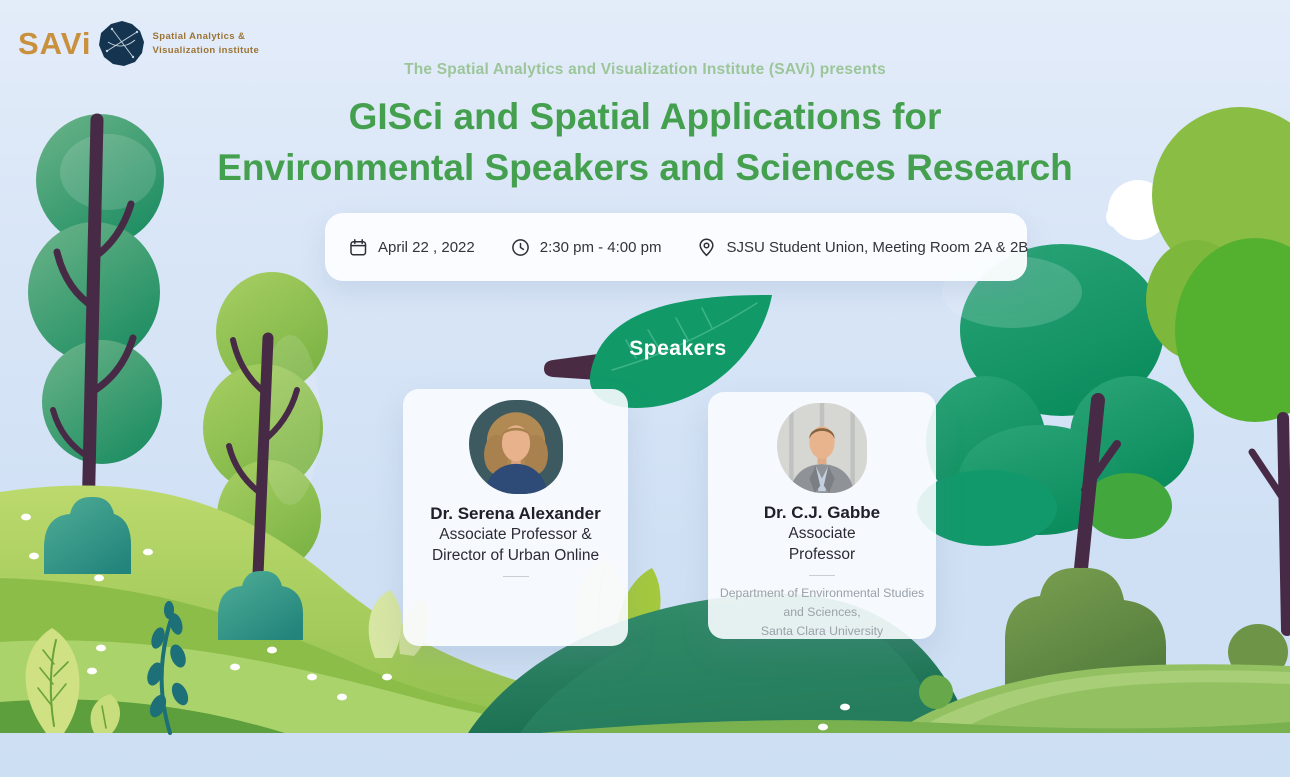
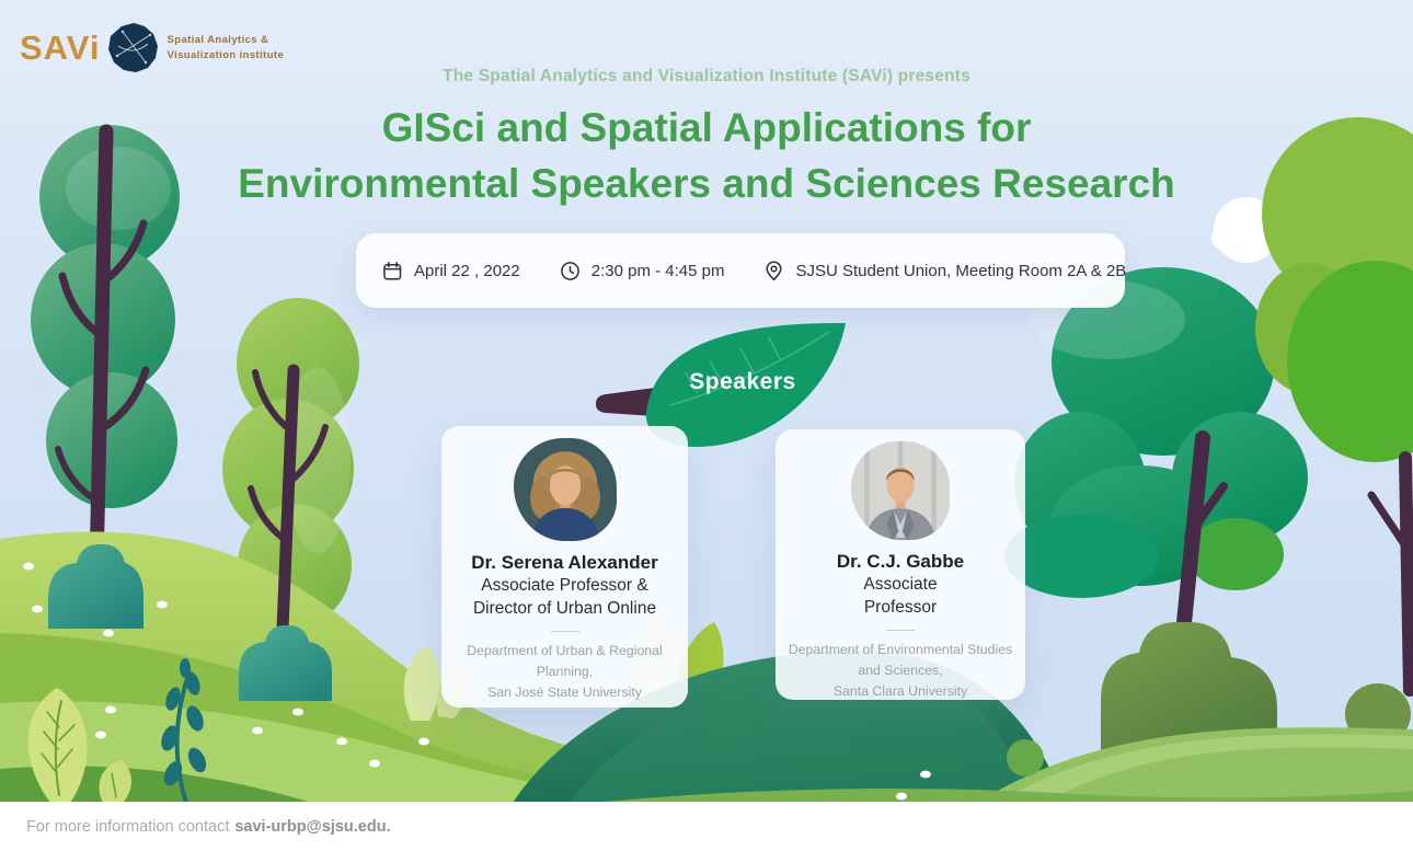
  SAVi
  Spatial Analytics &
  Visualization institute
  The Spatial Analytics and Visualization Institute (SAVi) presents
  GISci and Spatial Applications for
  Environmental Speakers and Sciences Research
  April 22 , 2022
- 2:30 pm - 4:00 pm
+ 2:30 pm - 4:45 pm
  SJSU Student Union, Meeting Room 2A & 2B
  Speakers
  Dr. Serena Alexander
  Associate Professor &
  Director of Urban Online
+ Department of Urban & Regional
+ Planning,
+ San José State University
  Dr. C.J. Gabbe
  Associate
  Professor
  Department of Environmental Studies
  and Sciences,
  Santa Clara University
+ For more information contact
+ savi-urbp@sjsu.edu.
